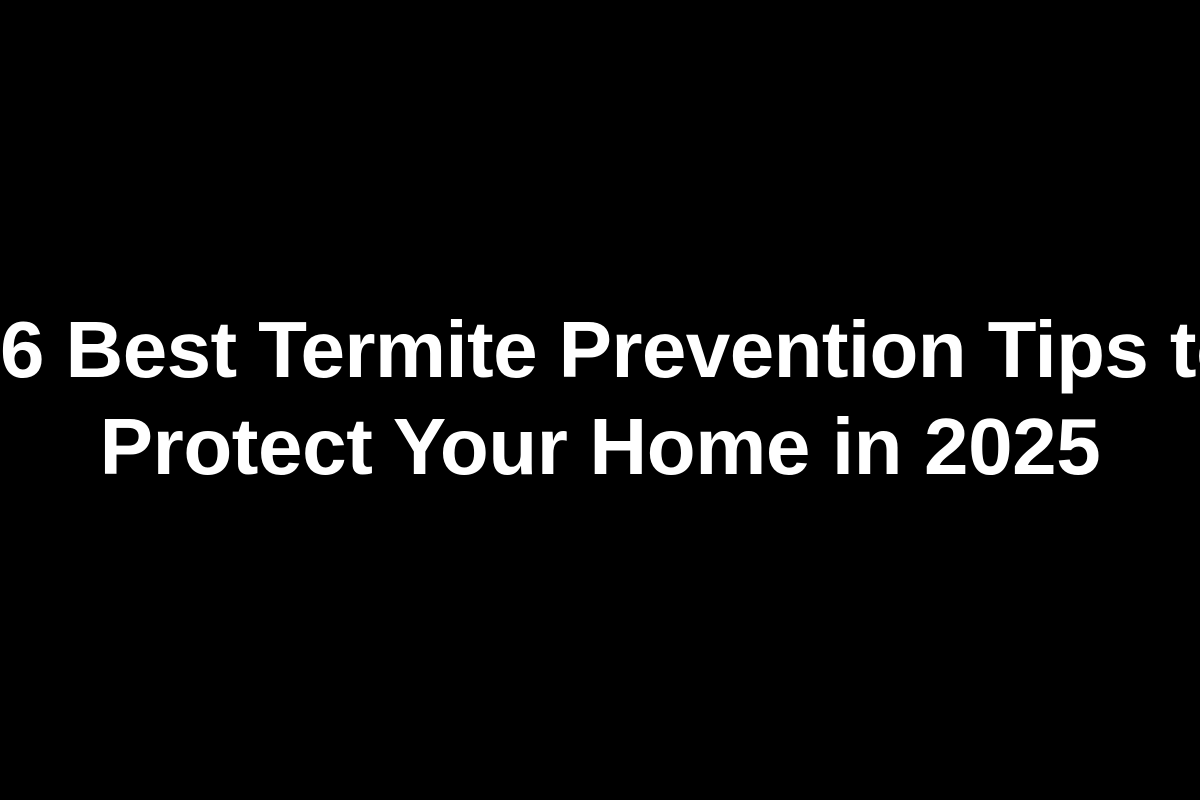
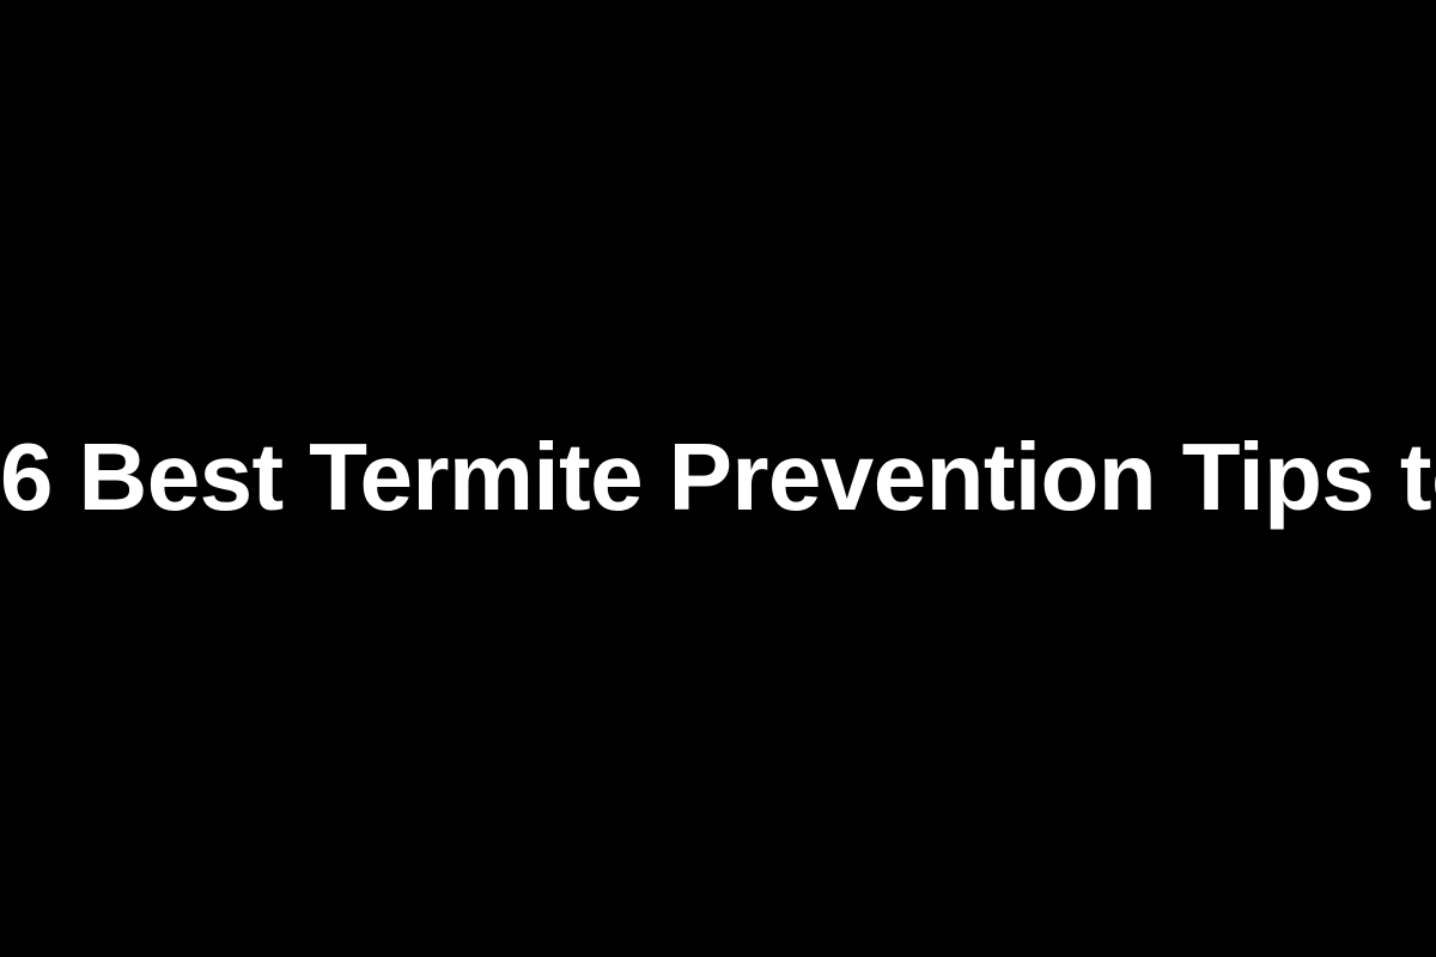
  6 Best Termite Prevention Tips t
- Protect Your Home in 2025
